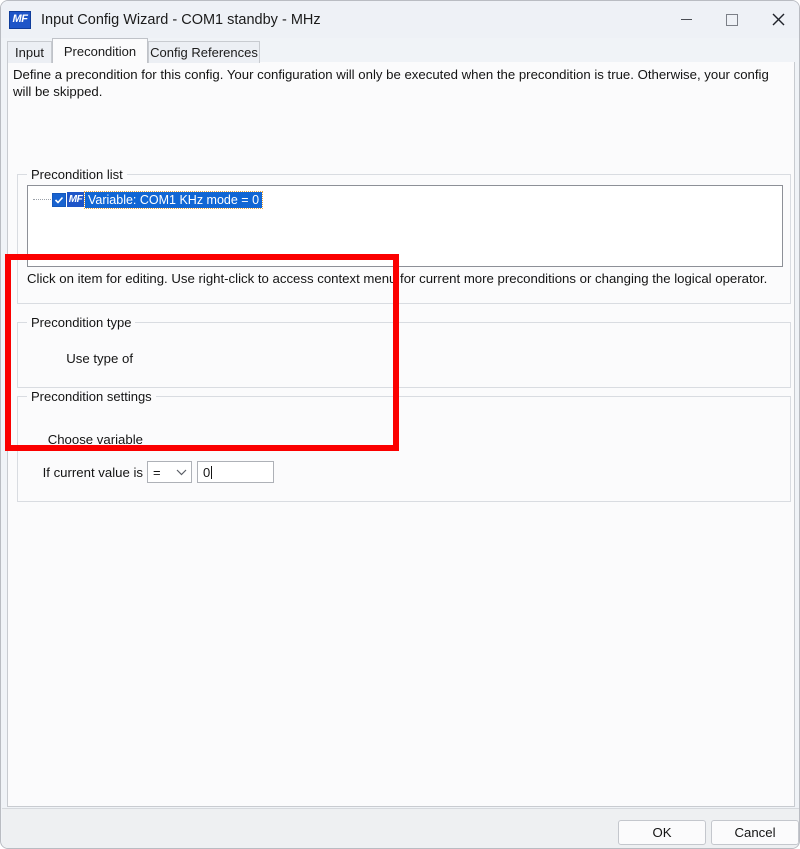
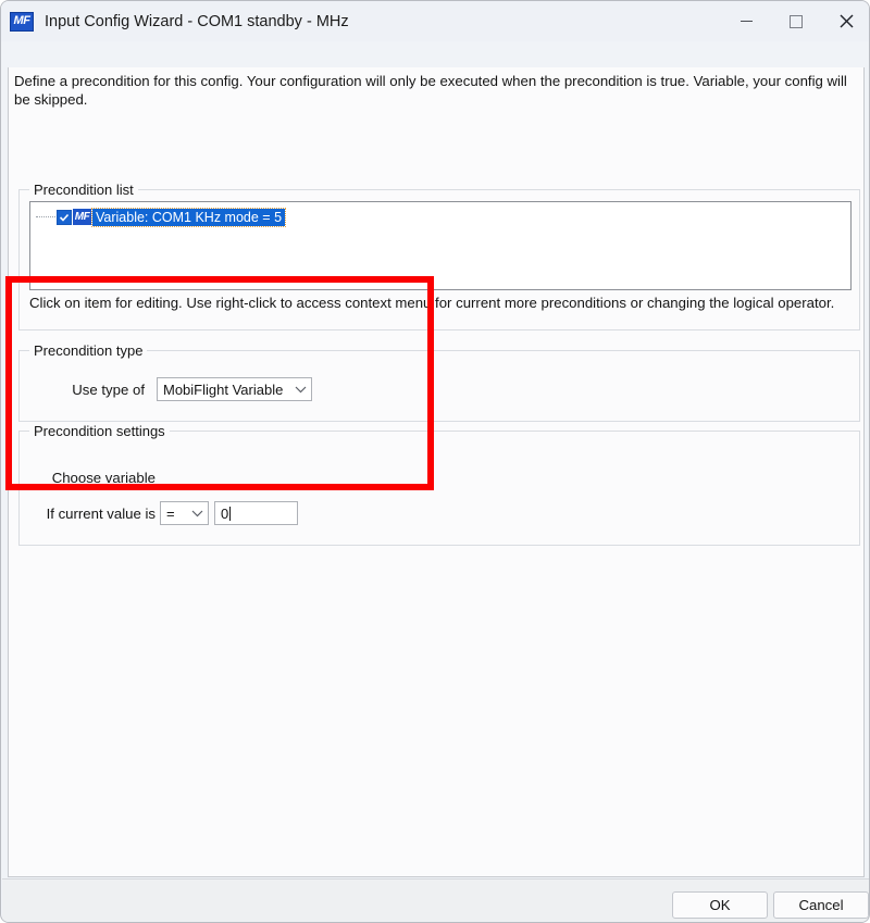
  MF
  Input Config Wizard - COM1 standby - MHz
- Input
- Precondition
- Config References
- Define a precondition for this config. Your configuration will only be executed when the precondition is true. Otherwise, your config will be skipped.
+ Define a precondition for this config. Your configuration will only be executed when the precondition is true. Variable, your config will be skipped.
  Precondition list
  MF
- Variable: COM1 KHz mode = 0
+ Variable: COM1 KHz mode = 5
  Click on item for editing. Use right-click to access context menu for current more preconditions or changing the logical operator.
  Precondition type
  Use type of
+ MobiFlight Variable
  Precondition settings
  Choose variable
  If current value is
  =
  0
  OK
  Cancel
